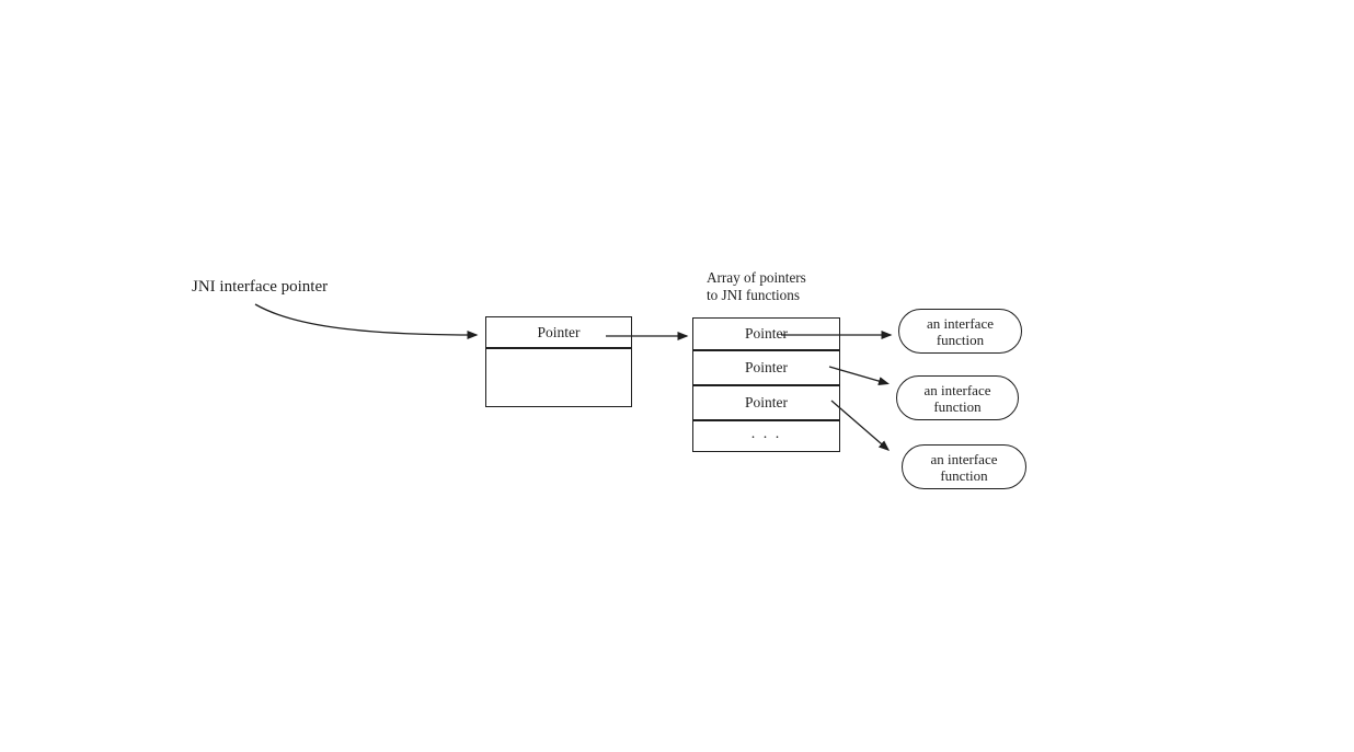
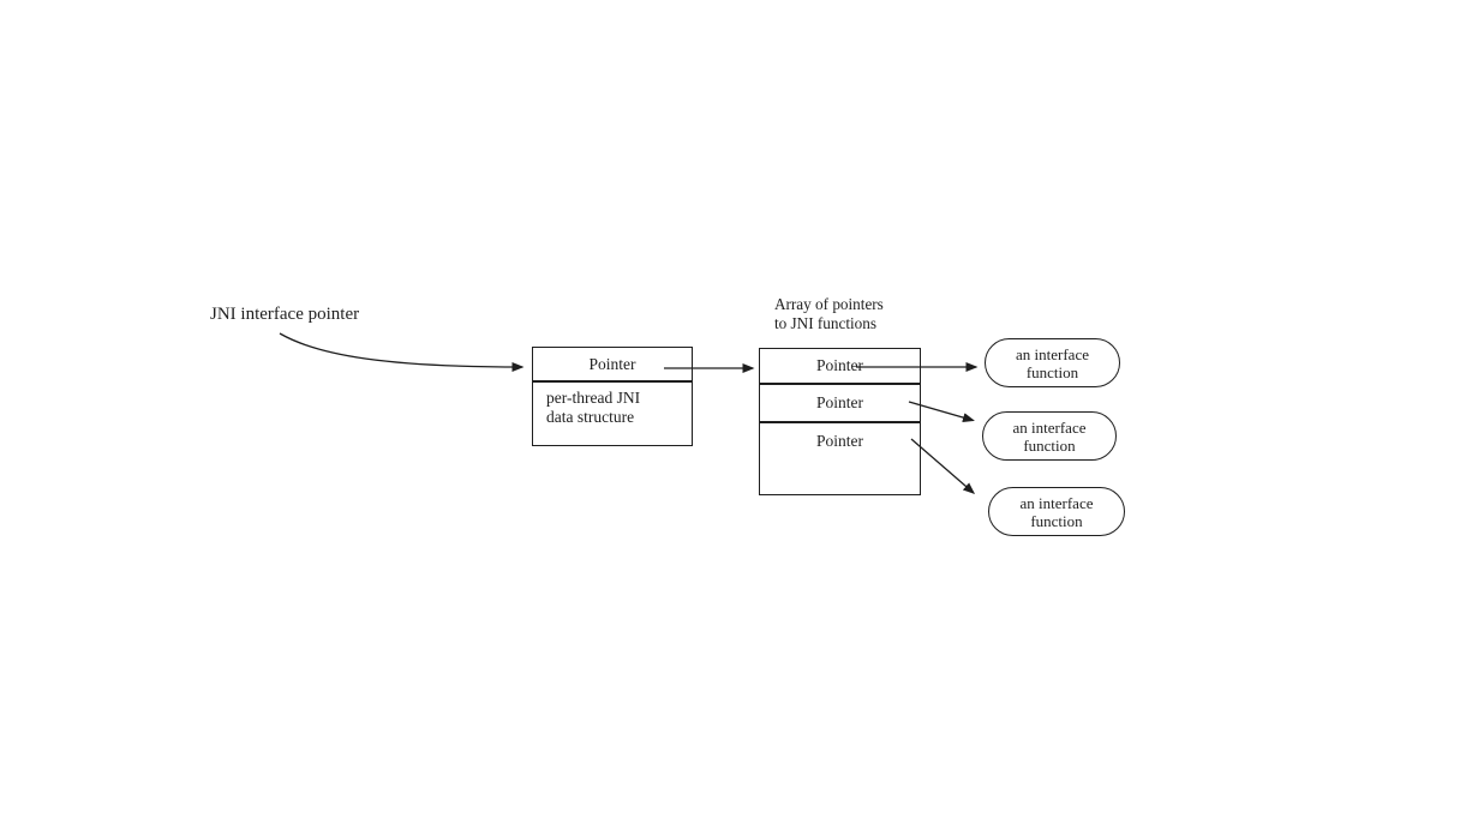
  JNI interface pointer
  Array of pointers
  to JNI functions
  Pointer
+ per-thread JNI
+ data structure
  Pointer
  Pointer
  Pointer
- . . .
  an interface function
  an interface function
  an interface function
